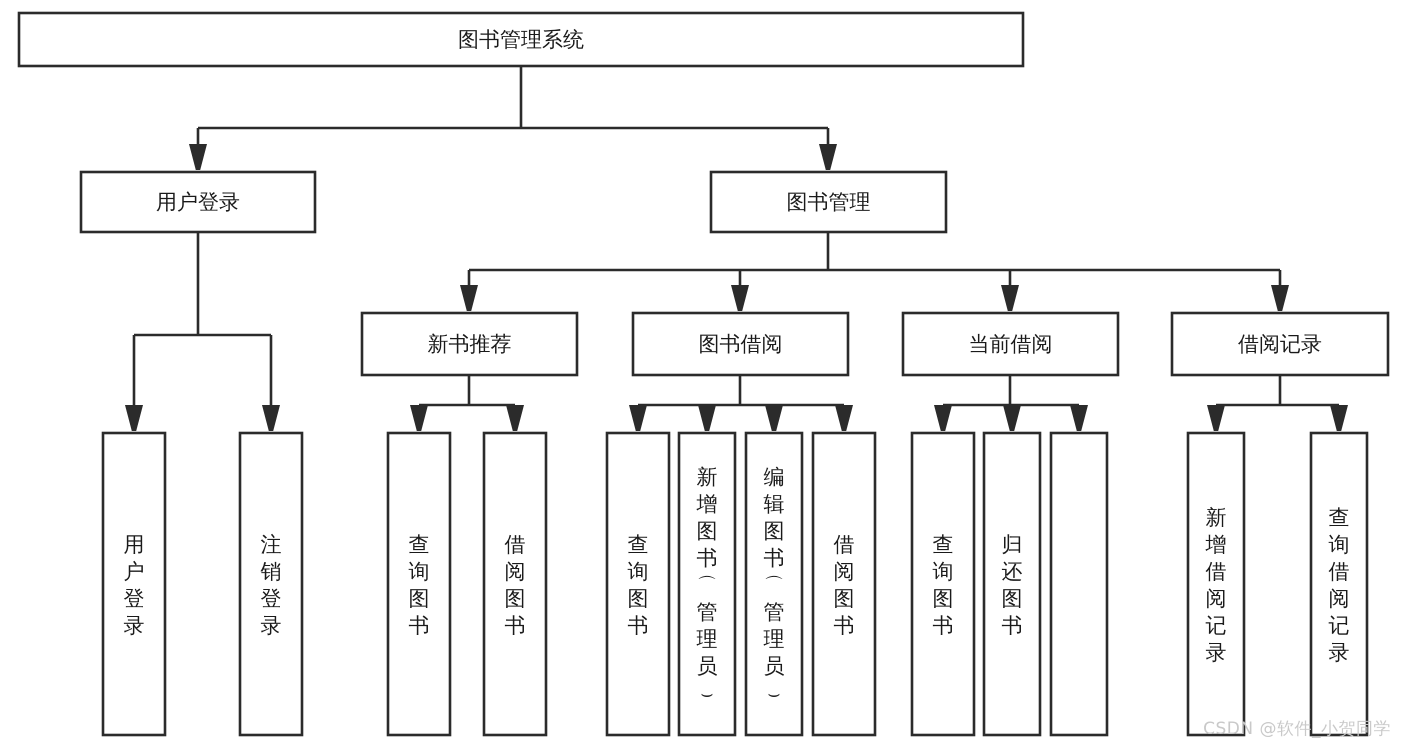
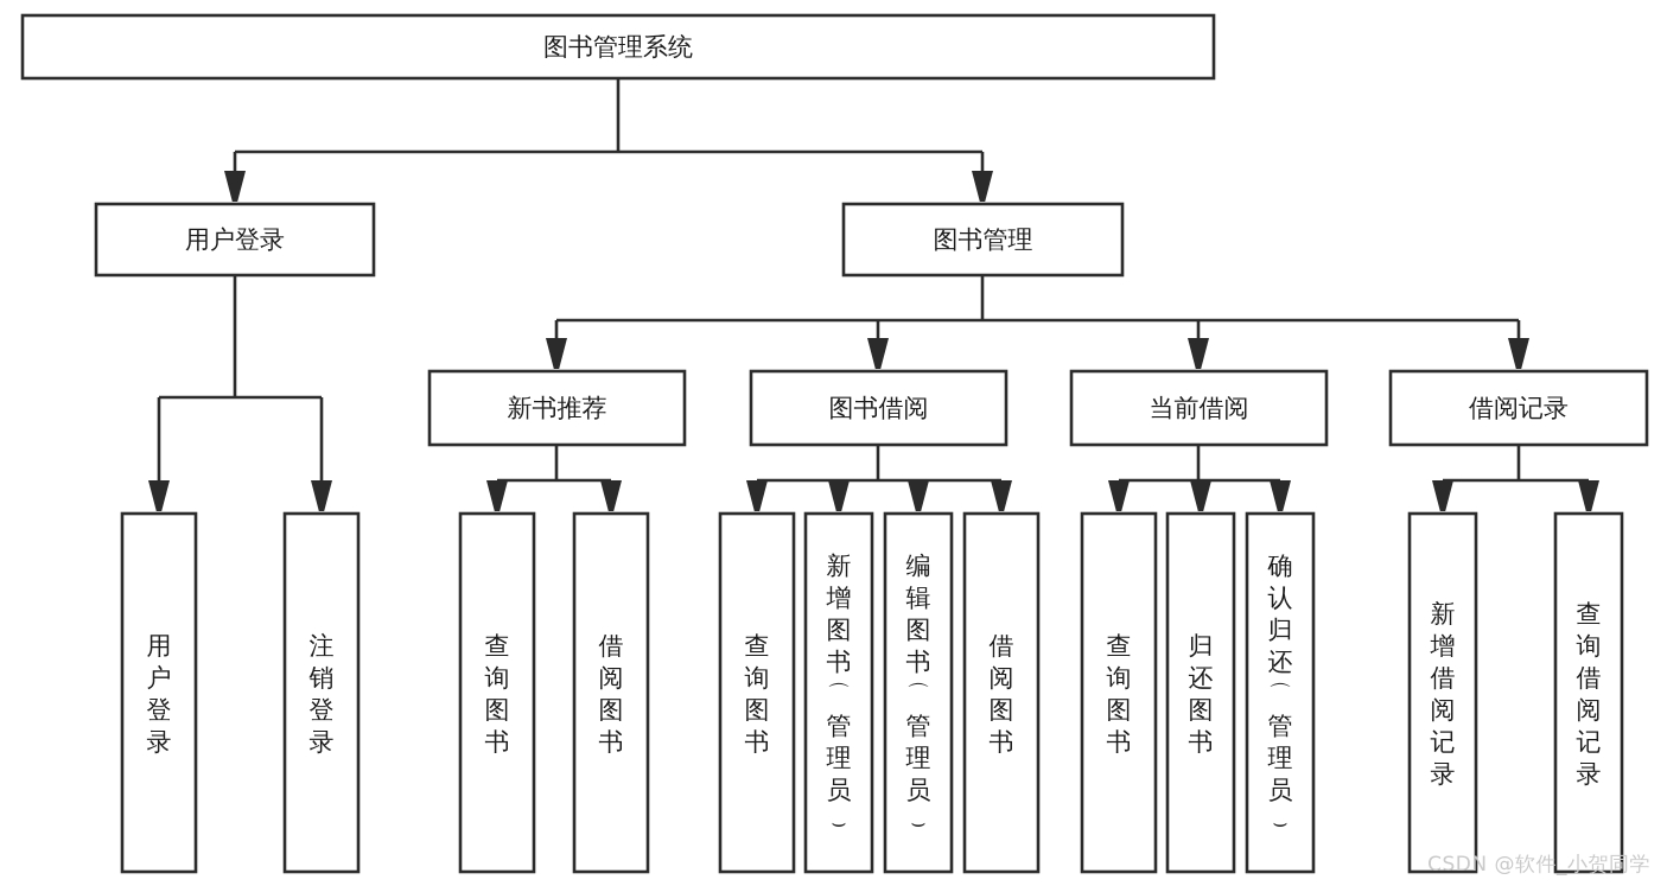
  图书管理系统
  用户登录
  图书管理
  新书推荐
  图书借阅
  当前借阅
  借阅记录
  用户登录
  注销登录
  查询图书
  借阅图书
  查询图书
  新增图书 ⌒ 管理员 ⌣
  编辑图书 ⌒ 管理员 ⌣
  借阅图书
  查询图书
  归还图书
+ 确认归还 ⌒ 管理员 ⌣
  新增借阅记录
  查询借阅记录
  CSDN @软件_小贺同学
